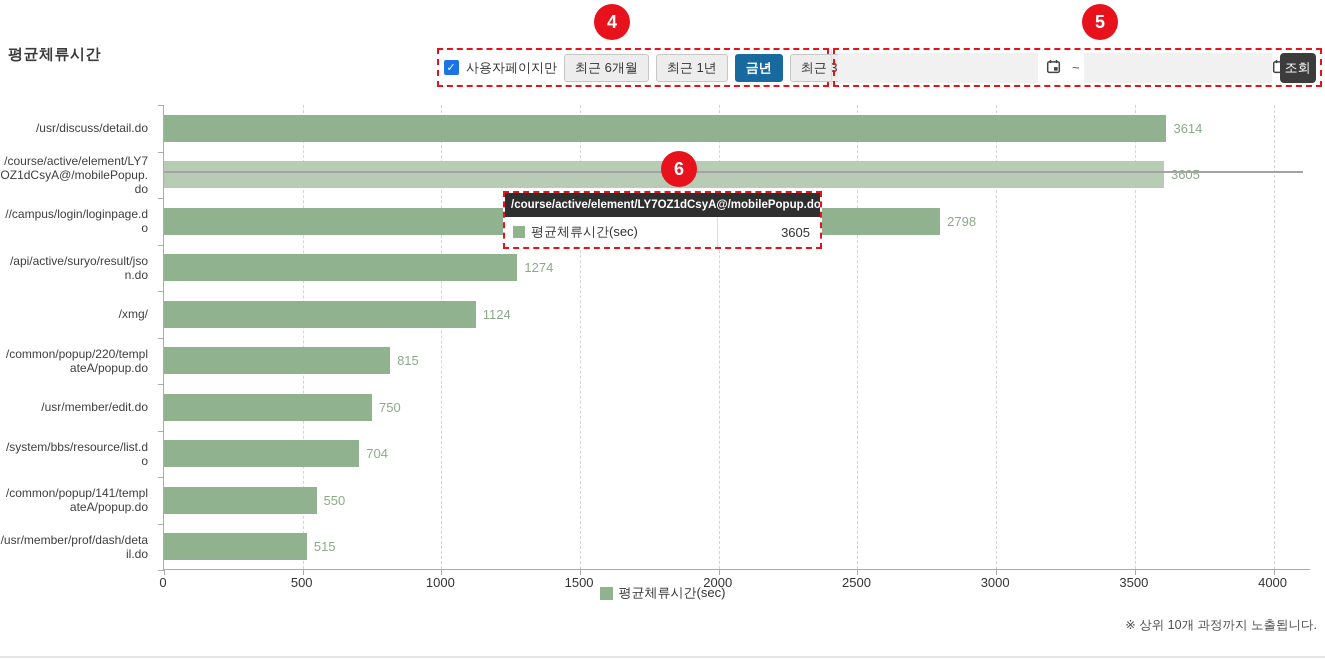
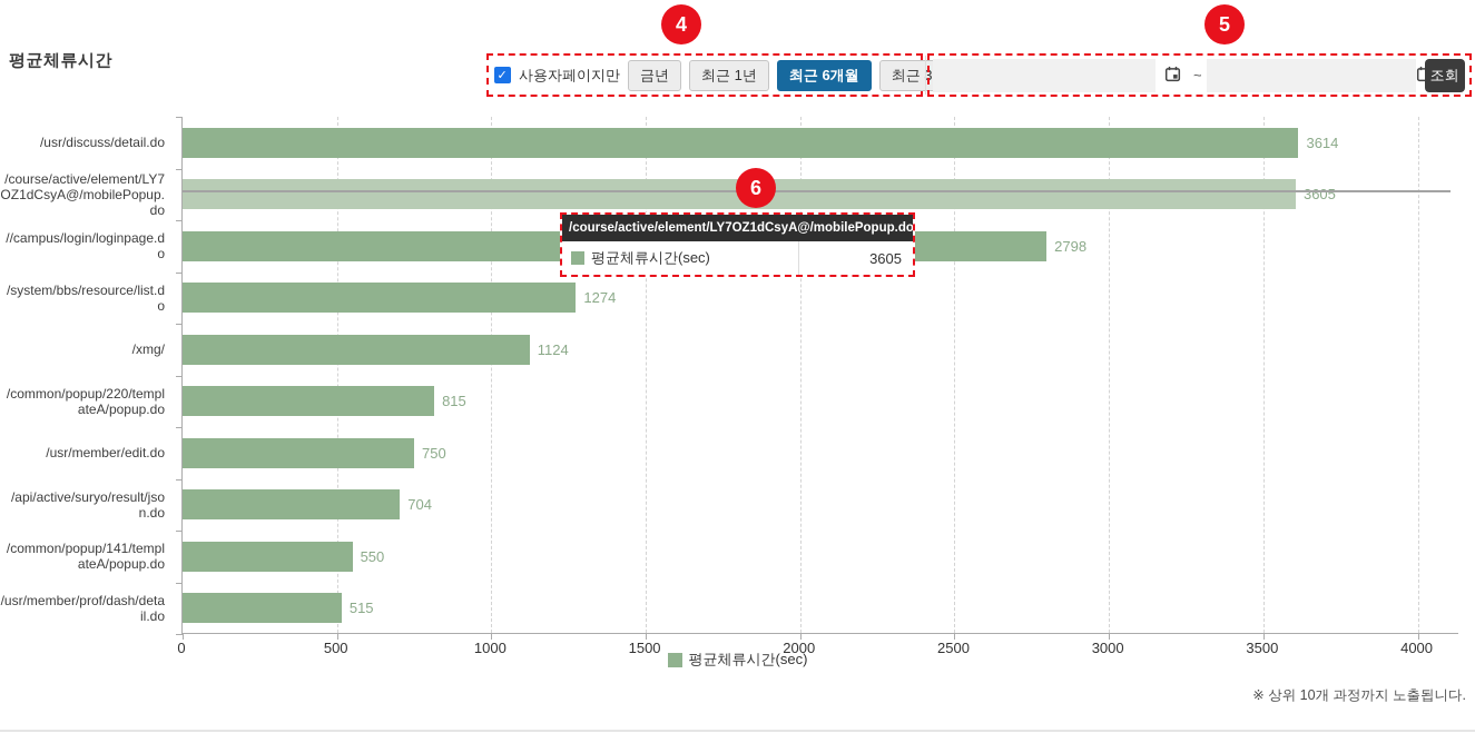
  평균체류시간
  사용자페이지만
- 최근 6개월
+ 금년
  최근 1년
- 금년
+ 최근 6개월
  ~
  조회
  4
  5
  6
  /usr/discuss/detail.do
  /course/active/element/LY7OZ1dCsyA@/mobilePopup.do
  //campus/login/loginpage.do
- /api/active/suryo/result/json.do
+ /system/bbs/resource/list.do
  /xmg/
  /common/popup/220/templateA/popup.do
  /usr/member/edit.do
- /system/bbs/resource/list.do
+ /api/active/suryo/result/json.do
  /common/popup/141/templateA/popup.do
  /usr/member/prof/dash/detail.do
  3614
  3605
  2798
  1274
  1124
  815
  750
  704
  550
  515
  0
  500
  1000
  1500
  2000
  2500
  3000
  3500
  4000
  평균체류시간(sec)
  /course/active/element/LY7OZ1dCsyA@/mobilePopup.do
  평균체류시간(sec)
  3605
  ※ 상위 10개 과정까지 노출됩니다.
